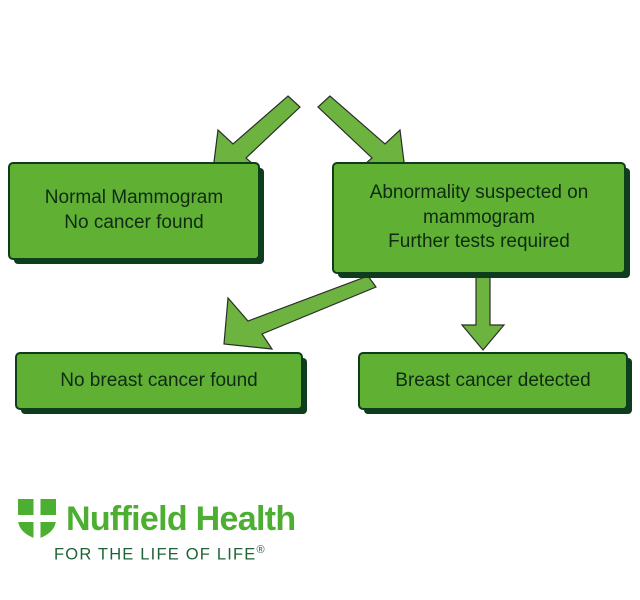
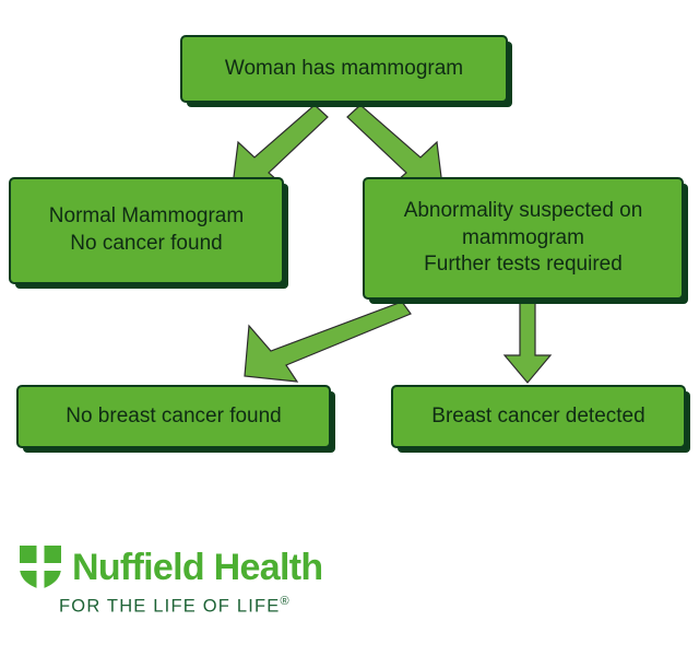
+ Woman has mammogram
  Normal Mammogram
  No cancer found
  Abnormality suspected on mammogram
  Further tests required
  No breast cancer found
  Breast cancer detected
  Nuffield Health
  FOR THE LIFE OF LIFE®
